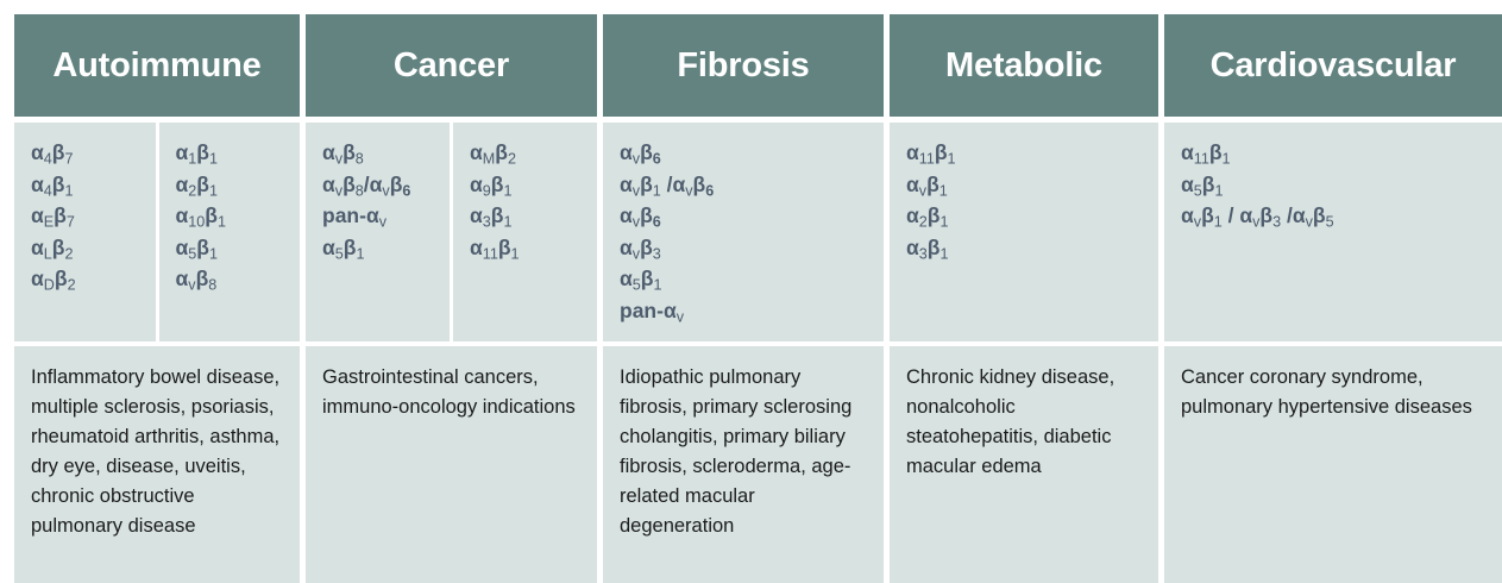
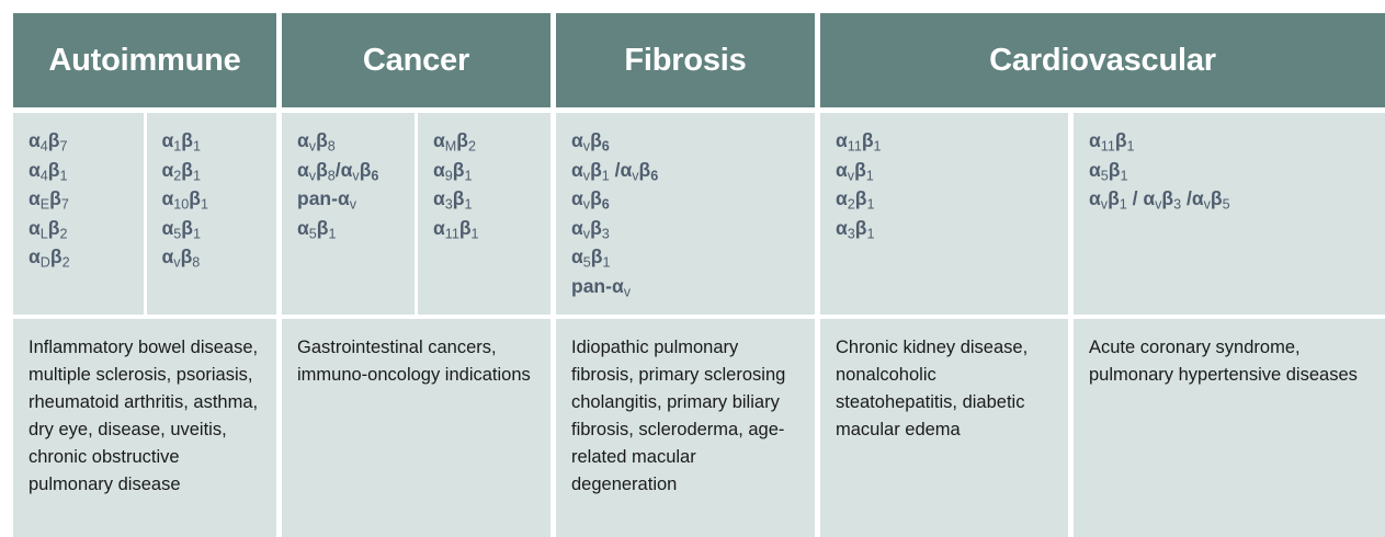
  Autoimmune
  Cancer
  Fibrosis
- Metabolic
  Cardiovascular
  α4β7
  α4β1
  αEβ7
  αLβ2
  αDβ2
  α1β1
  α2β1
  α10β1
  α5β1
  αvβ8
  αvβ8
  αvβ8/αvβ6
  pan-αv
  α5β1
  αMβ2
  α9β1
  α3β1
  α11β1
  αvβ6
  αvβ1 /αvβ6
  αvβ6
  αvβ3
  α5β1
  pan-αv
  α11β1
  αvβ1
  α2β1
  α3β1
  α11β1
  α5β1
  αvβ1 / αvβ3 /αvβ5
  Inflammatory bowel disease, multiple sclerosis, psoriasis, rheumatoid arthritis, asthma, dry eye, disease, uveitis, chronic obstructive pulmonary disease
  Gastrointestinal cancers, immuno-oncology indications
  Idiopathic pulmonary fibrosis, primary sclerosing cholangitis, primary biliary fibrosis, scleroderma, age-related macular degeneration
  Chronic kidney disease, nonalcoholic steatohepatitis, diabetic macular edema
- Cancer coronary syndrome, pulmonary hypertensive diseases
+ Acute coronary syndrome, pulmonary hypertensive diseases
